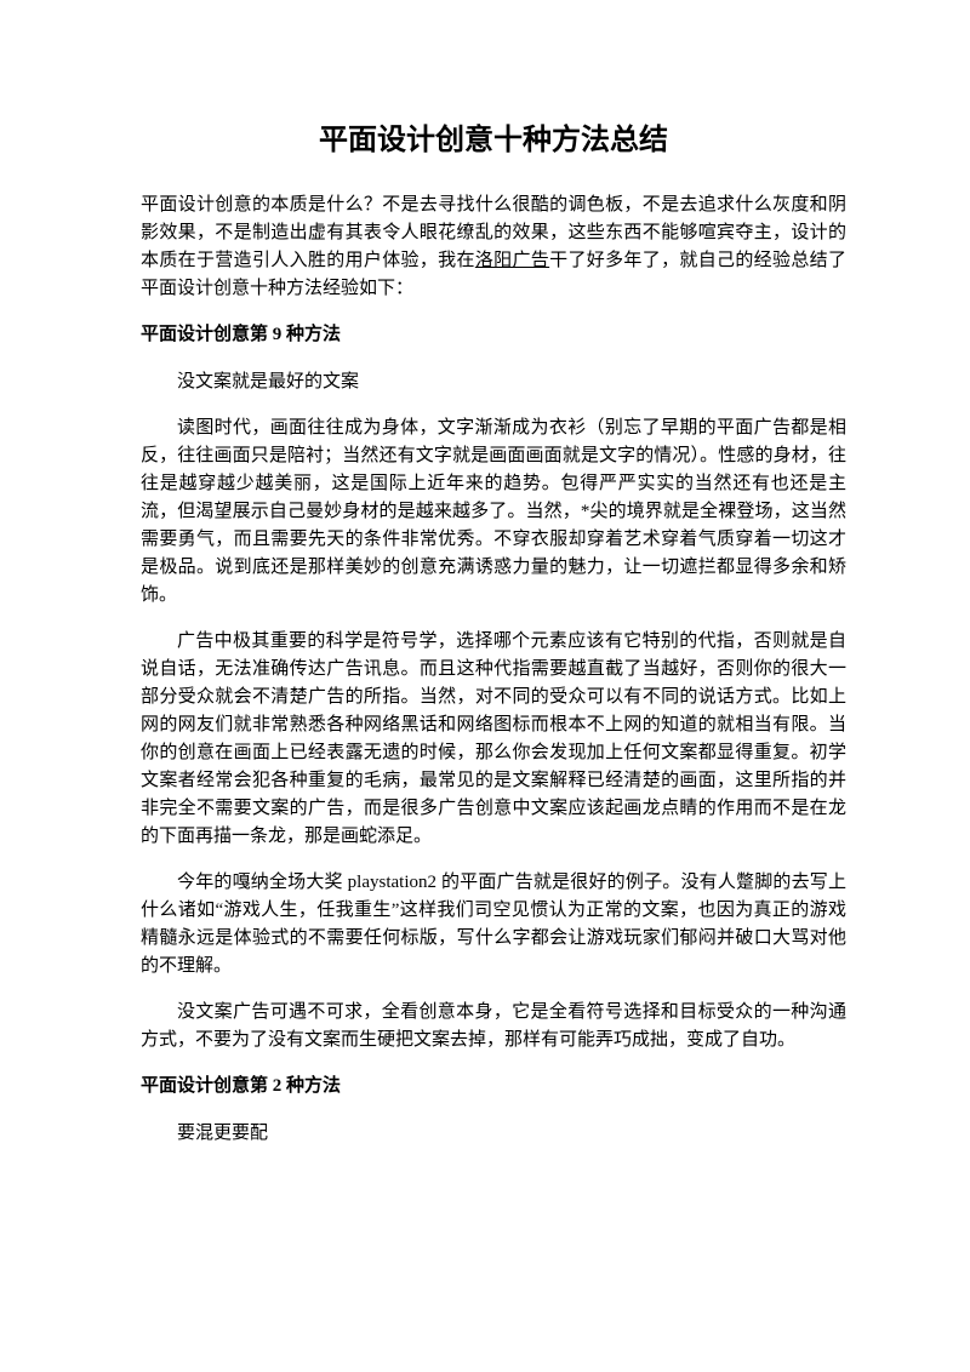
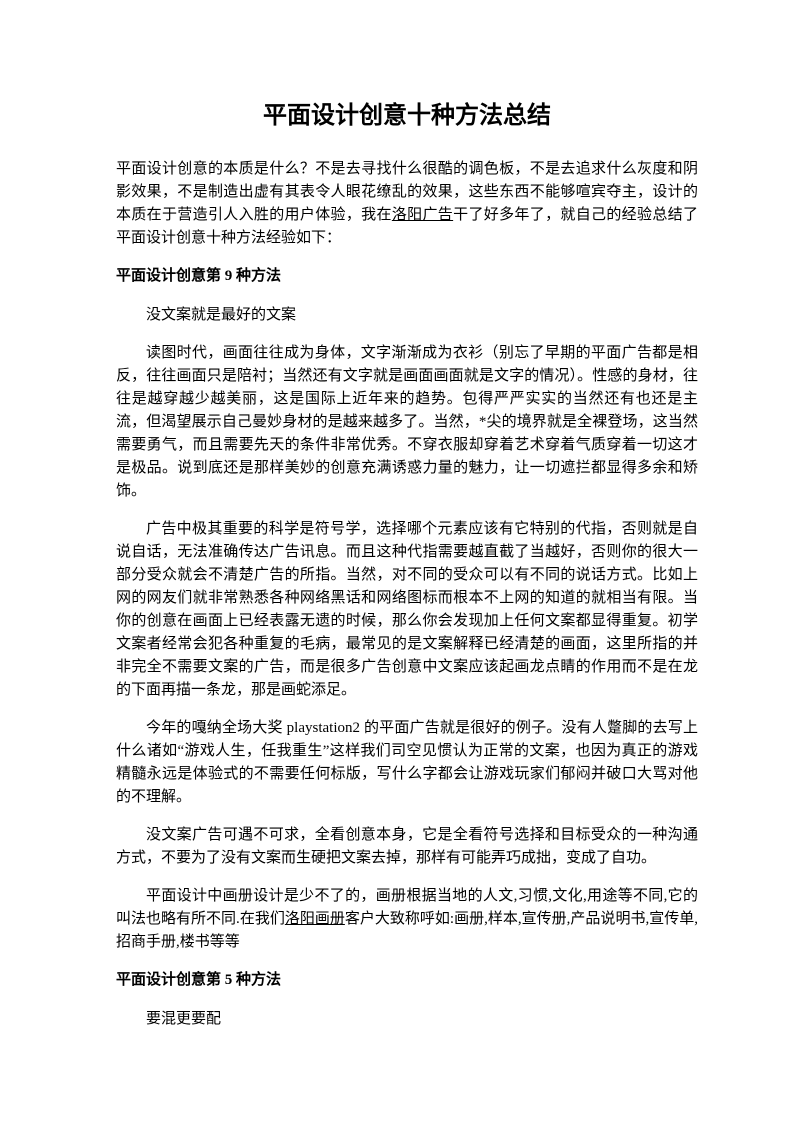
  平面设计创意十种方法总结
  平面设计创意的本质是什么？不是去寻找什么很酷的调色板，不是去追求什么灰度和阴影效果，不是制造出虚有其表令人眼花缭乱的效果，这些东西不能够喧宾夺主，设计的本质在于营造引人入胜的用户体验，我在洛阳广告干了好多年了，就自己的经验总结了平面设计创意十种方法经验如下：
  平面设计创意第 9 种方法
  没文案就是最好的文案
  读图时代，画面往往成为身体，文字渐渐成为衣衫（别忘了早期的平面广告都是相反，往往画面只是陪衬；当然还有文字就是画面画面就是文字的情况）。性感的身材，往往是越穿越少越美丽，这是国际上近年来的趋势。包得严严实实的当然还有也还是主流，但渴望展示自己曼妙身材的是越来越多了。当然，*尖的境界就是全裸登场，这当然需要勇气，而且需要先天的条件非常优秀。不穿衣服却穿着艺术穿着气质穿着一切这才是极品。说到底还是那样美妙的创意充满诱惑力量的魅力，让一切遮拦都显得多余和矫饰。
  广告中极其重要的科学是符号学，选择哪个元素应该有它特别的代指，否则就是自说自话，无法准确传达广告讯息。而且这种代指需要越直截了当越好，否则你的很大一部分受众就会不清楚广告的所指。当然，对不同的受众可以有不同的说话方式。比如上网的网友们就非常熟悉各种网络黑话和网络图标而根本不上网的知道的就相当有限。当你的创意在画面上已经表露无遗的时候，那么你会发现加上任何文案都显得重复。初学文案者经常会犯各种重复的毛病，最常见的是文案解释已经清楚的画面，这里所指的并非完全不需要文案的广告，而是很多广告创意中文案应该起画龙点睛的作用而不是在龙的下面再描一条龙，那是画蛇添足。
  今年的嘎纳全场大奖 playstation2 的平面广告就是很好的例子。没有人蹩脚的去写上什么诸如“游戏人生，任我重生”这样我们司空见惯认为正常的文案，也因为真正的游戏精髓永远是体验式的不需要任何标版，写什么字都会让游戏玩家们郁闷并破口大骂对他的不理解。
  没文案广告可遇不可求，全看创意本身，它是全看符号选择和目标受众的一种沟通方式，不要为了没有文案而生硬把文案去掉，那样有可能弄巧成拙，变成了自功。
+ 平面设计中画册设计是少不了的，画册根据当地的人文,习惯,文化,用途等不同,它的叫法也略有所不同.在我们洛阳画册客户大致称呼如:画册,样本,宣传册,产品说明书,宣传单,招商手册,楼书等等
- 平面设计创意第 2 种方法
+ 平面设计创意第 5 种方法
  要混更要配
